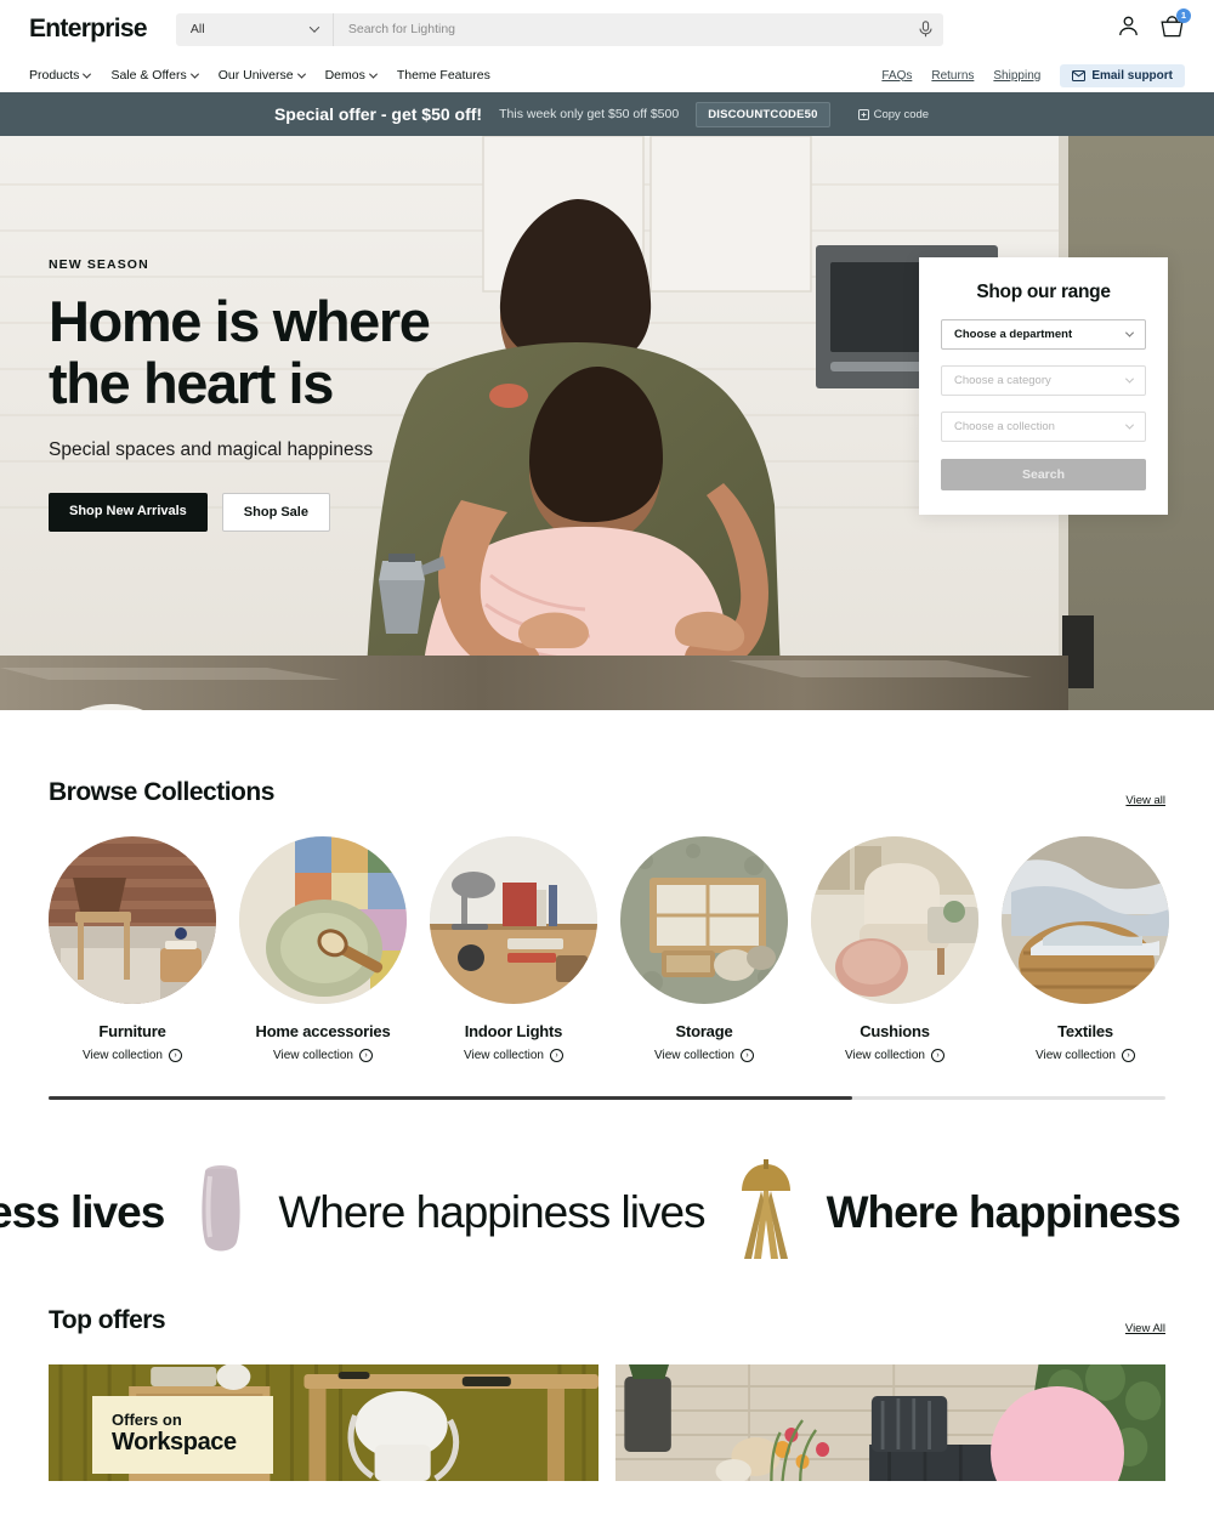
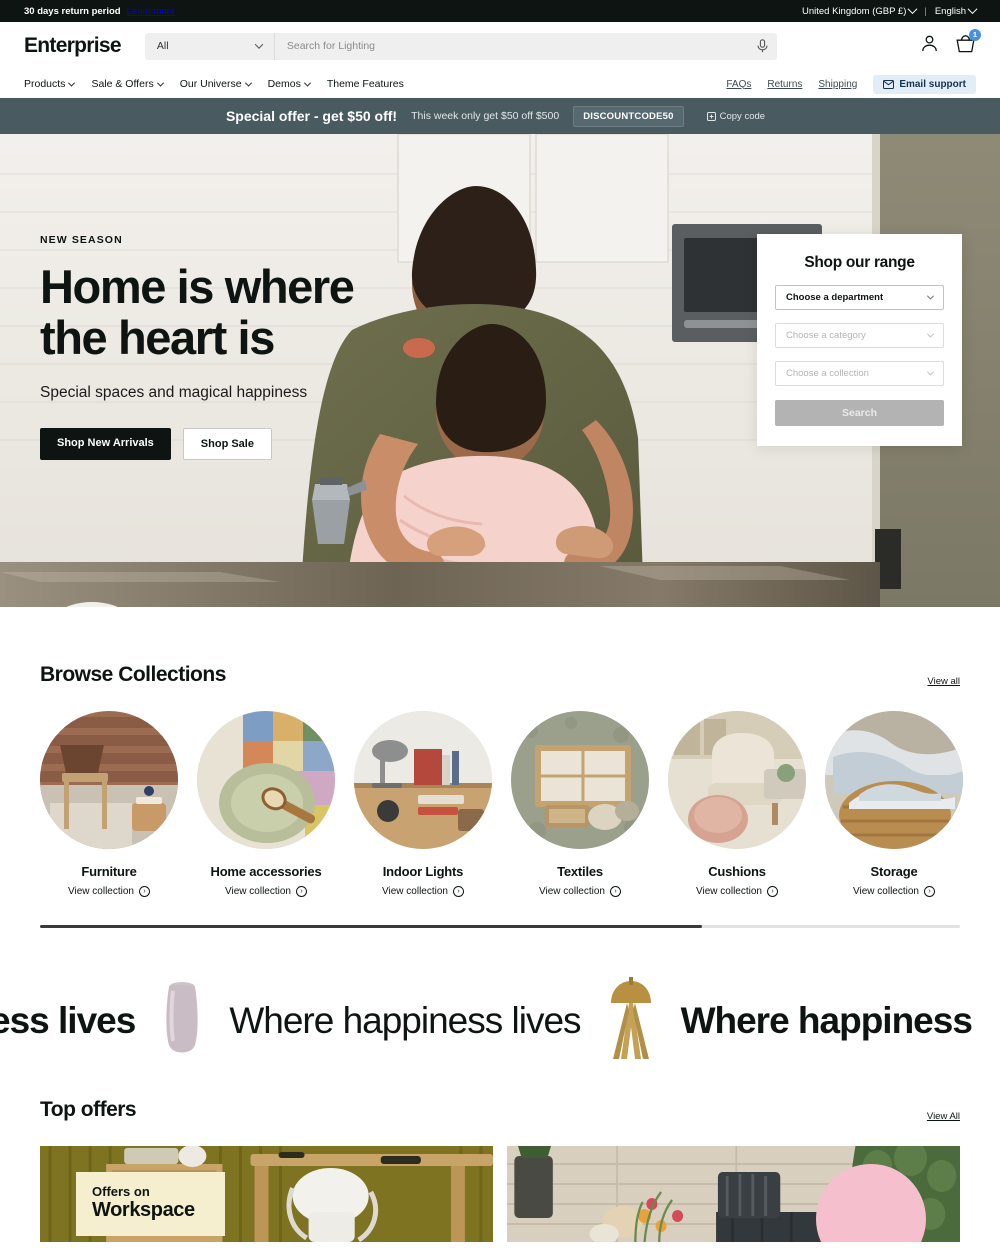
+ 30 days return period
+ Learn more
+ United Kingdom (GBP £)
+ |
+ English
  Enterprise
  All
  Search for Lighting
  1
  Products
  Sale & Offers
  Our Universe
  Demos
  Theme Features
  FAQs
  Returns
  Shipping
  Email support
  Special offer - get $50 off!
  This week only get $50 off $500
  DISCOUNTCODE50
  Copy code
  NEW SEASON
  Home is where
  the heart is
  Special spaces and magical happiness
  Shop New Arrivals
  Shop Sale
  Shop our range
  Choose a department
  Choose a category
  Choose a collection
  Search
  Browse Collections
  View all
  Furniture
  View collection
  Home accessories
  View collection
  Indoor Lights
  View collection
- Storage
+ Textiles
  View collection
  Cushions
  View collection
- Textiles
+ Storage
  View collection
  ss lives
  Where happiness lives
  Where happiness
  Top offers
  View All
  Offers on
  Workspace
